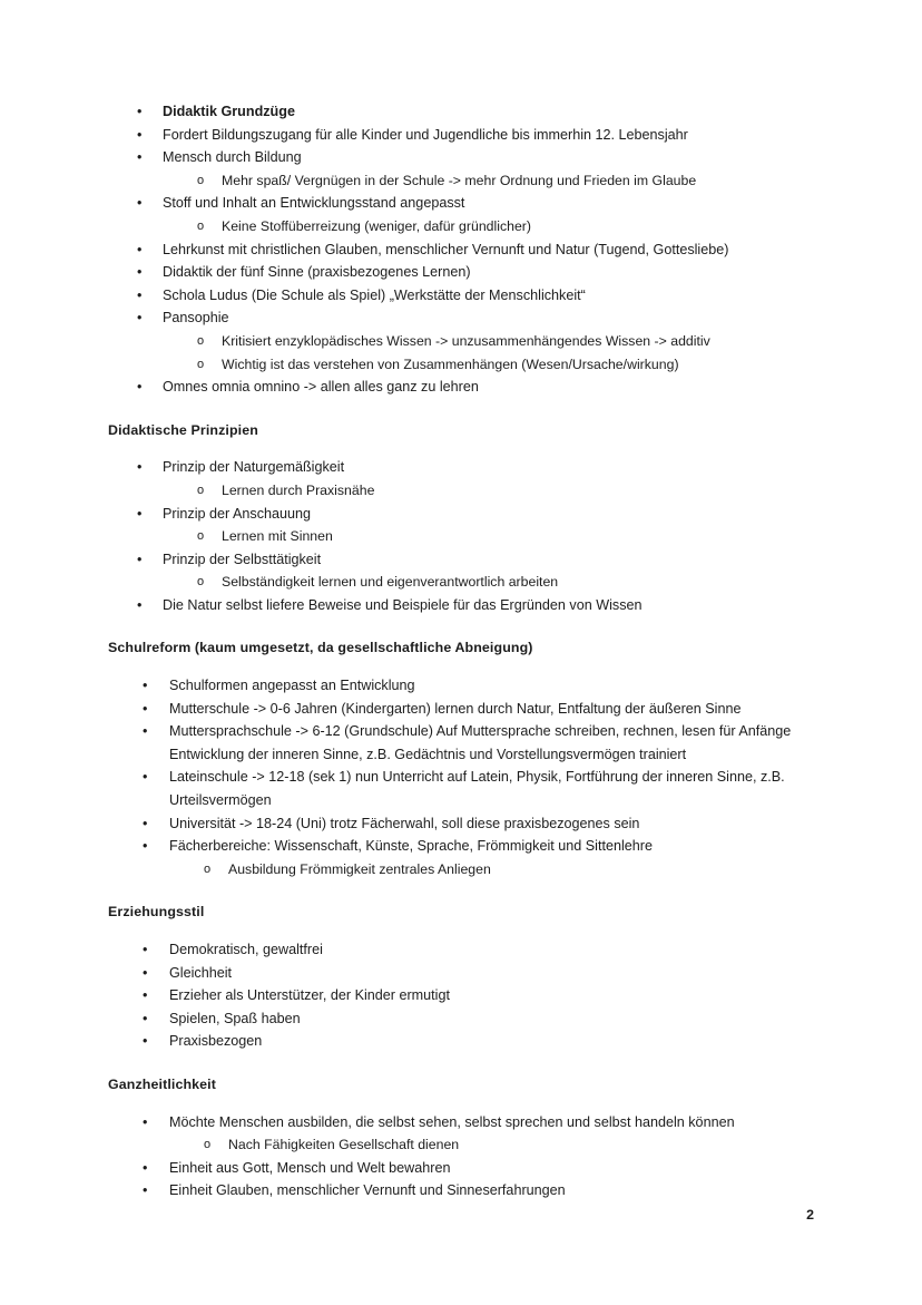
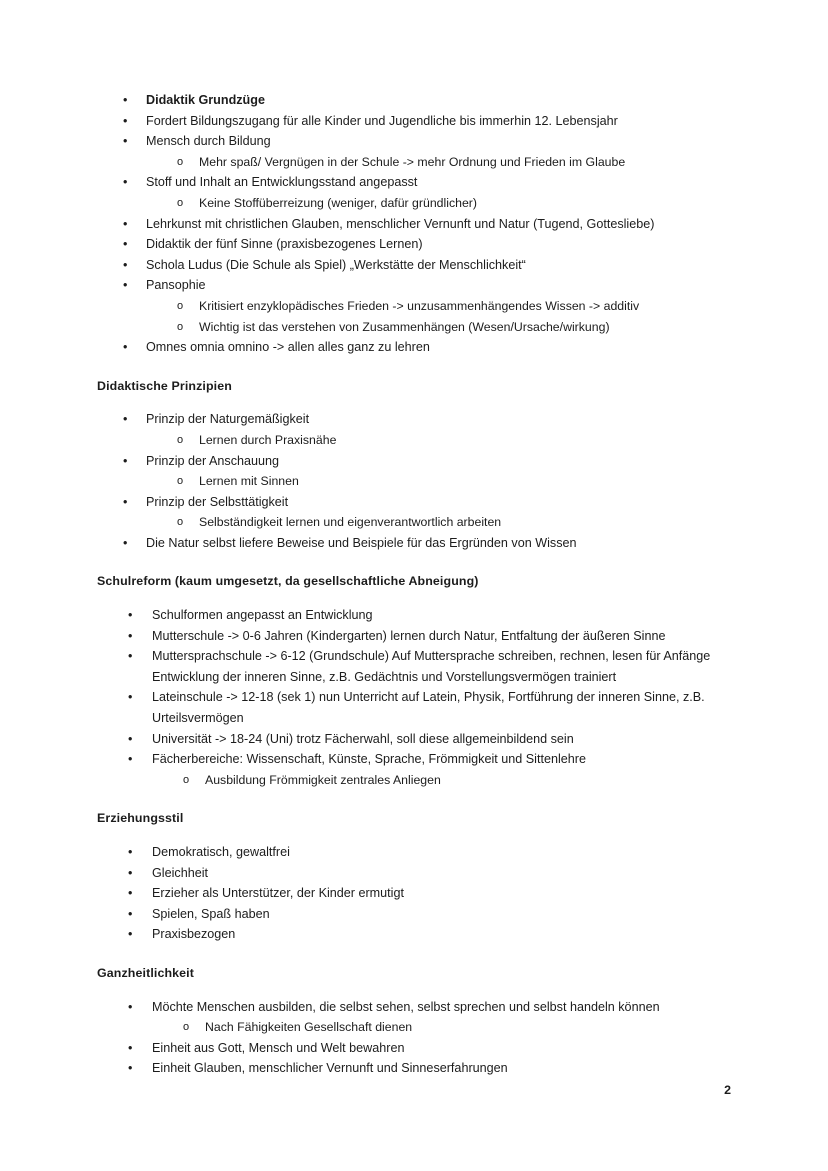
  •
  Didaktik Grundzüge
  •
  Fordert Bildungszugang für alle Kinder und Jugendliche bis immerhin 12. Lebensjahr
  •
  Mensch durch Bildung
  o
  Mehr spaß/ Vergnügen in der Schule -> mehr Ordnung und Frieden im Glaube
  •
  Stoff und Inhalt an Entwicklungsstand angepasst
  o
  Keine Stoffüberreizung (weniger, dafür gründlicher)
  •
  Lehrkunst mit christlichen Glauben, menschlicher Vernunft und Natur (Tugend, Gottesliebe)
  •
  Didaktik der fünf Sinne (praxisbezogenes Lernen)
  •
  Schola Ludus (Die Schule als Spiel) „Werkstätte der Menschlichkeit“
  •
  Pansophie
  o
- Kritisiert enzyklopädisches Wissen -> unzusammenhängendes Wissen -> additiv
+ Kritisiert enzyklopädisches Frieden -> unzusammenhängendes Wissen -> additiv
  o
  Wichtig ist das verstehen von Zusammenhängen (Wesen/Ursache/wirkung)
  •
  Omnes omnia omnino -> allen alles ganz zu lehren
  Didaktische Prinzipien
  •
  Prinzip der Naturgemäßigkeit
  o
  Lernen durch Praxisnähe
  •
  Prinzip der Anschauung
  o
  Lernen mit Sinnen
  •
  Prinzip der Selbsttätigkeit
  o
  Selbständigkeit lernen und eigenverantwortlich arbeiten
  •
  Die Natur selbst liefere Beweise und Beispiele für das Ergründen von Wissen
  Schulreform (kaum umgesetzt, da gesellschaftliche Abneigung)
  •
  Schulformen angepasst an Entwicklung
  •
  Mutterschule -> 0-6 Jahren (Kindergarten) lernen durch Natur, Entfaltung der äußeren Sinne
  •
  Muttersprachschule -> 6-12 (Grundschule) Auf Muttersprache schreiben, rechnen, lesen für Anfänge Entwicklung der inneren Sinne, z.B. Gedächtnis und Vorstellungsvermögen trainiert
  •
  Lateinschule -> 12-18 (sek 1) nun Unterricht auf Latein, Physik, Fortführung der inneren Sinne, z.B. Urteilsvermögen
  •
- Universität -> 18-24 (Uni) trotz Fächerwahl, soll diese praxisbezogenes sein
+ Universität -> 18-24 (Uni) trotz Fächerwahl, soll diese allgemeinbildend sein
  •
  Fächerbereiche: Wissenschaft, Künste, Sprache, Frömmigkeit und Sittenlehre
  o
  Ausbildung Frömmigkeit zentrales Anliegen
  Erziehungsstil
  •
  Demokratisch, gewaltfrei
  •
  Gleichheit
  •
  Erzieher als Unterstützer, der Kinder ermutigt
  •
  Spielen, Spaß haben
  •
  Praxisbezogen
  Ganzheitlichkeit
  •
  Möchte Menschen ausbilden, die selbst sehen, selbst sprechen und selbst handeln können
  o
  Nach Fähigkeiten Gesellschaft dienen
  •
  Einheit aus Gott, Mensch und Welt bewahren
  •
  Einheit Glauben, menschlicher Vernunft und Sinneserfahrungen
  2
